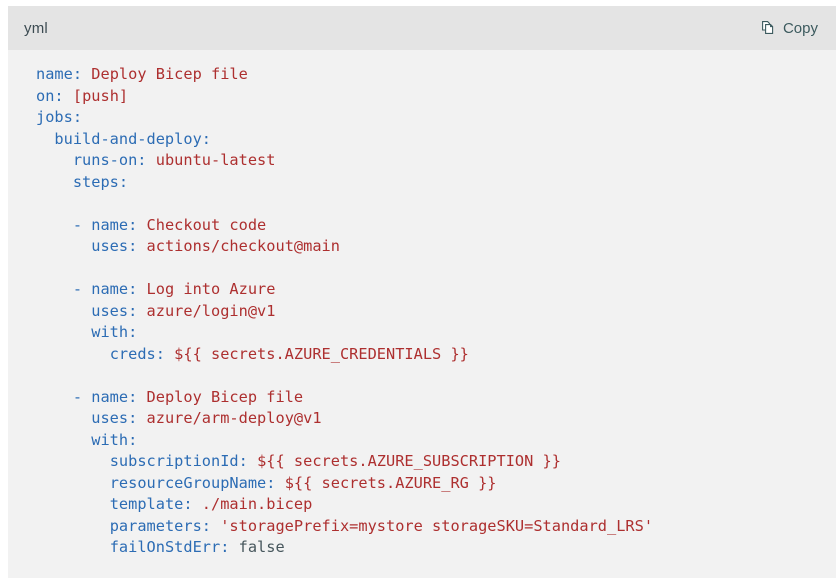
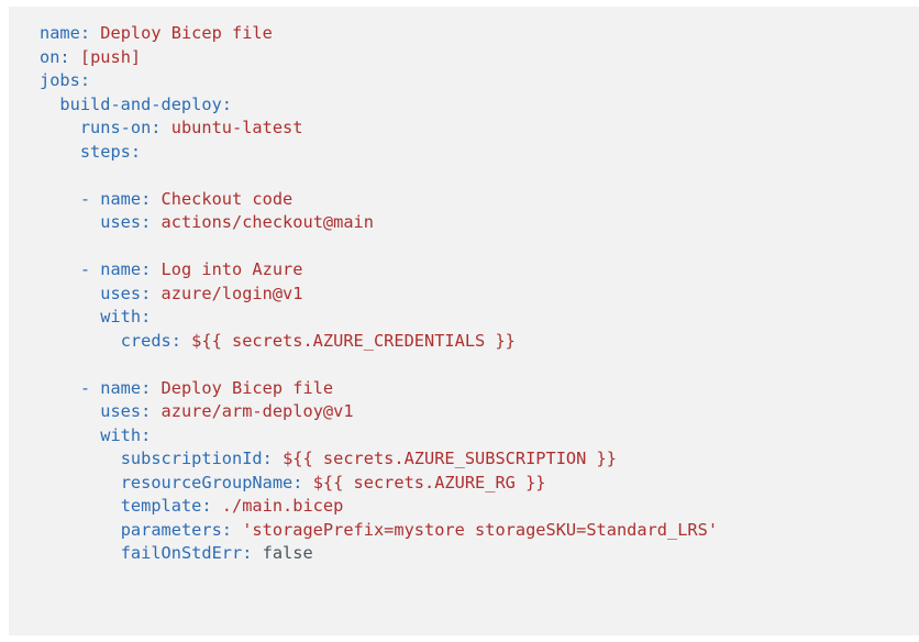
- yml
- Copy
  name: Deploy Bicep file on: [push] jobs: build-and-deploy: runs-on: ubuntu-latest steps: - name: Checkout code uses: actions/checkout@main - name: Log into Azure uses: azure/login@v1 with: creds: ${{ secrets.AZURE_CREDENTIALS }} - name: Deploy Bicep file uses: azure/arm-deploy@v1 with: subscriptionId: ${{ secrets.AZURE_SUBSCRIPTION }} resourceGroupName: ${{ secrets.AZURE_RG }} template: ./main.bicep parameters: 'storagePrefix=mystore storageSKU=Standard_LRS' failOnStdErr: false
